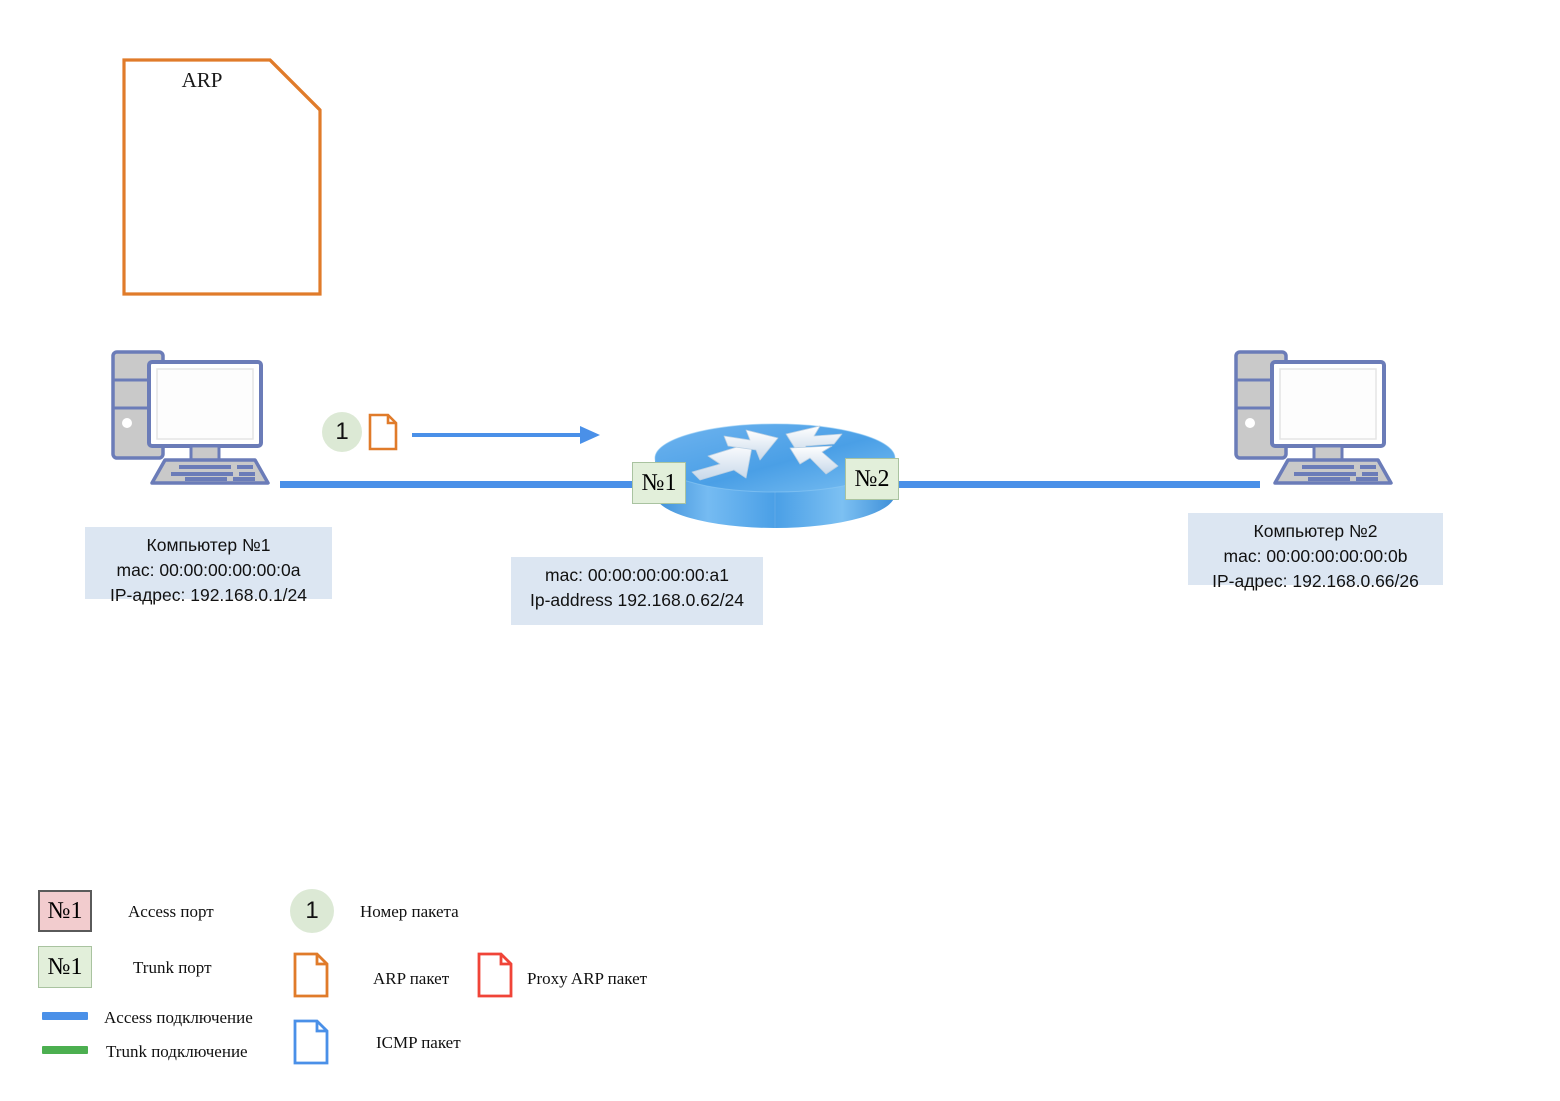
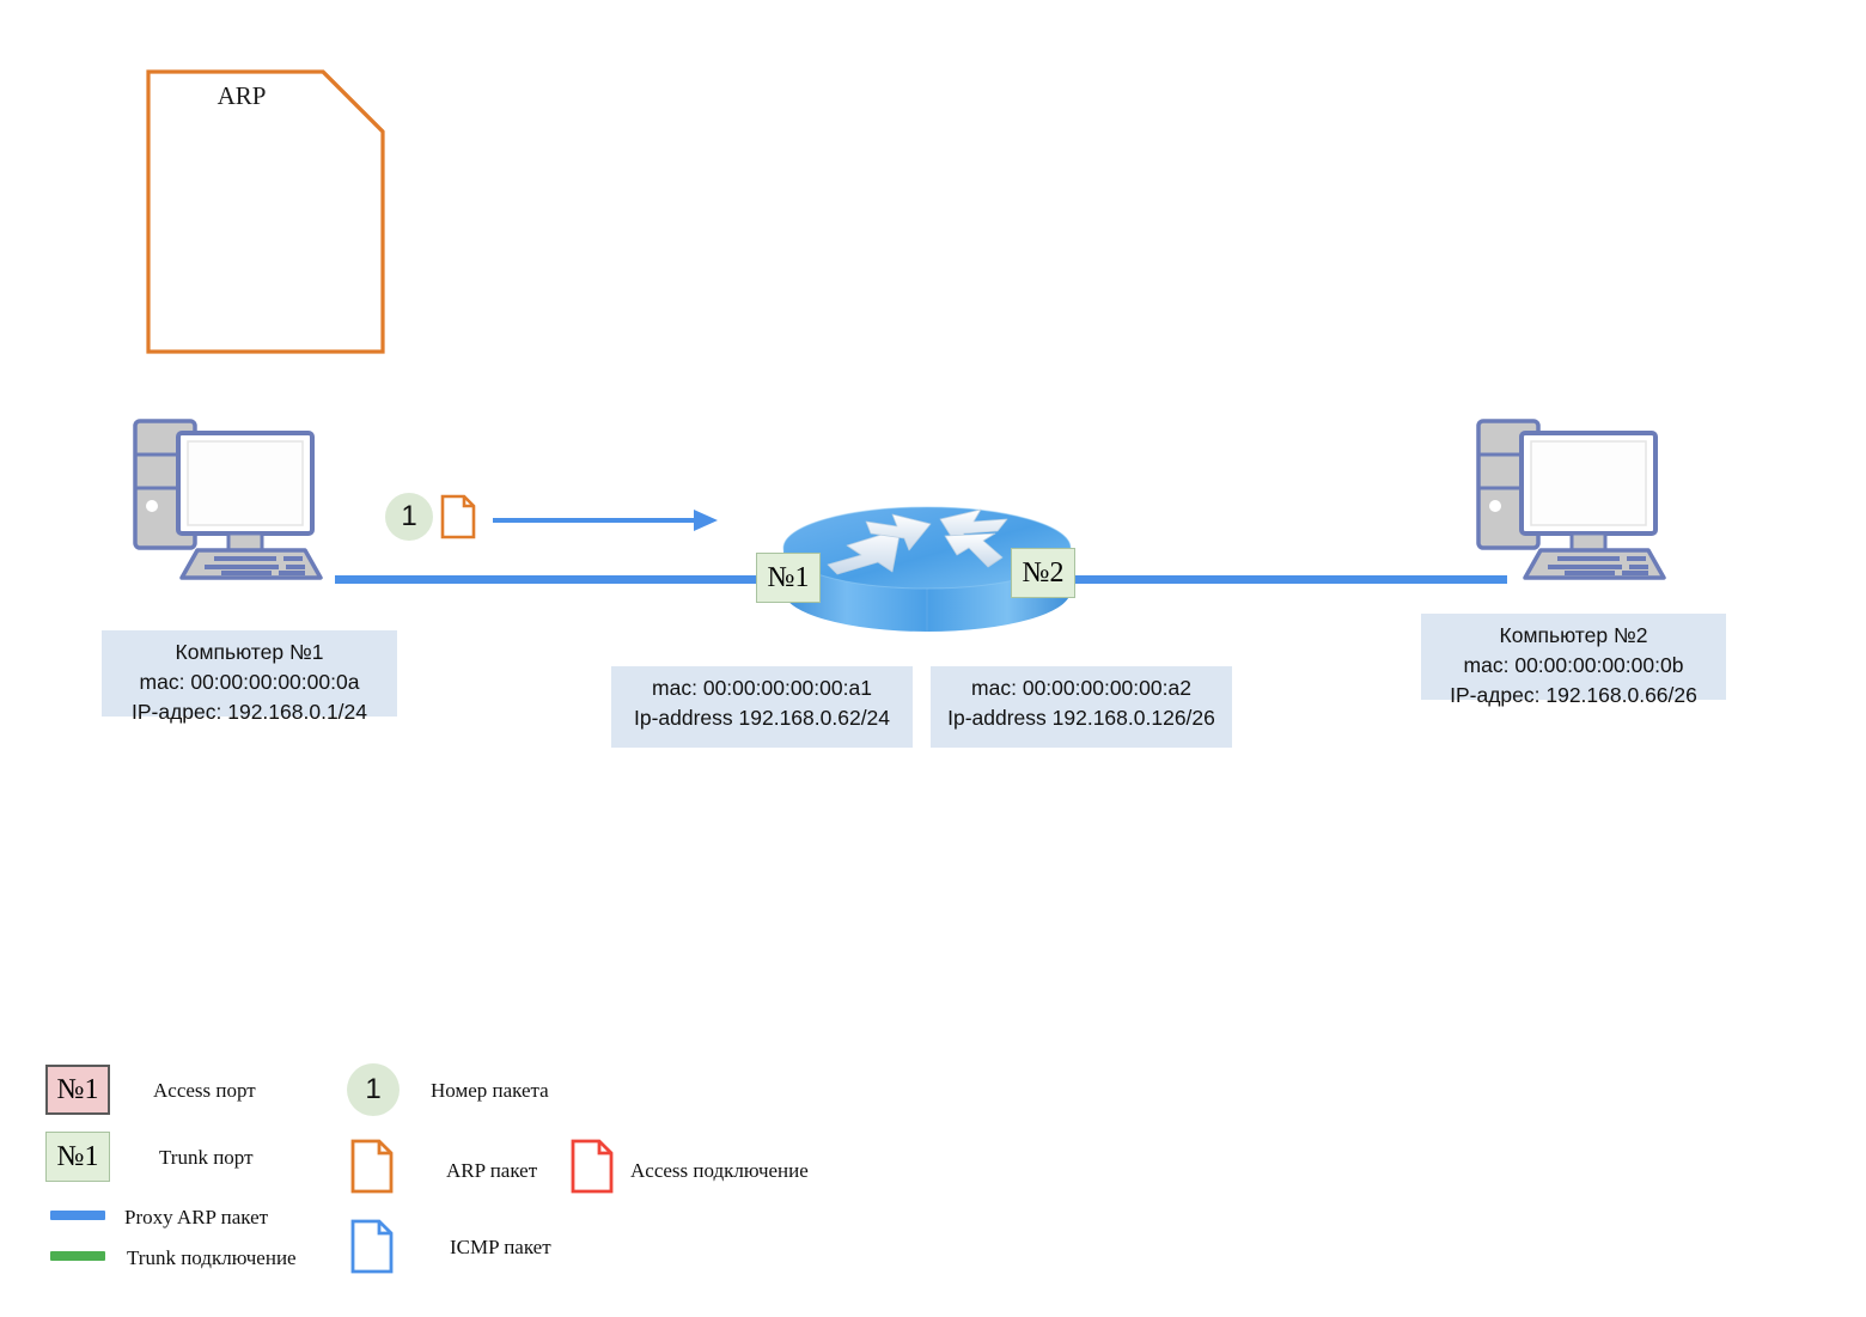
  ARP
  Компьютер №1
  mac: 00:00:00:00:00:0a
  IP-адрес: 192.168.0.1/24
  1
  №1
  №2
  mac: 00:00:00:00:00:a1
  Ip-address 192.168.0.62/24
+ mac: 00:00:00:00:00:a2
+ Ip-address 192.168.0.126/26
  Компьютер №2
  mac: 00:00:00:00:00:0b
  IP-адрес: 192.168.0.66/26
  №1
  Access порт
  №1
  Trunk порт
- Access подключение
+ Proxy ARP пакет
  Trunk подключение
  1
  Номер пакета
  ARP пакет
  ICMP пакет
- Proxy ARP пакет
+ Access подключение
